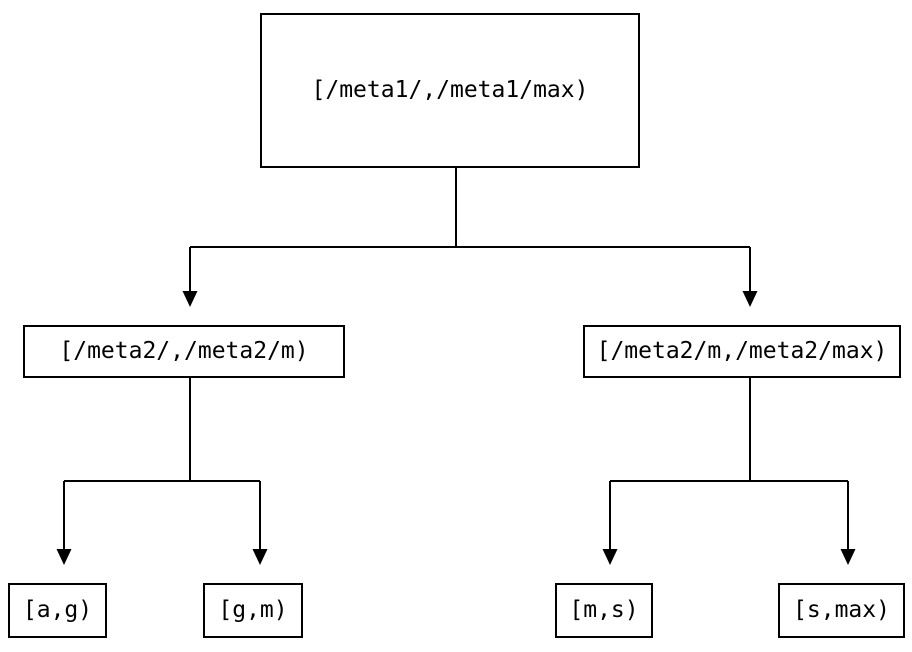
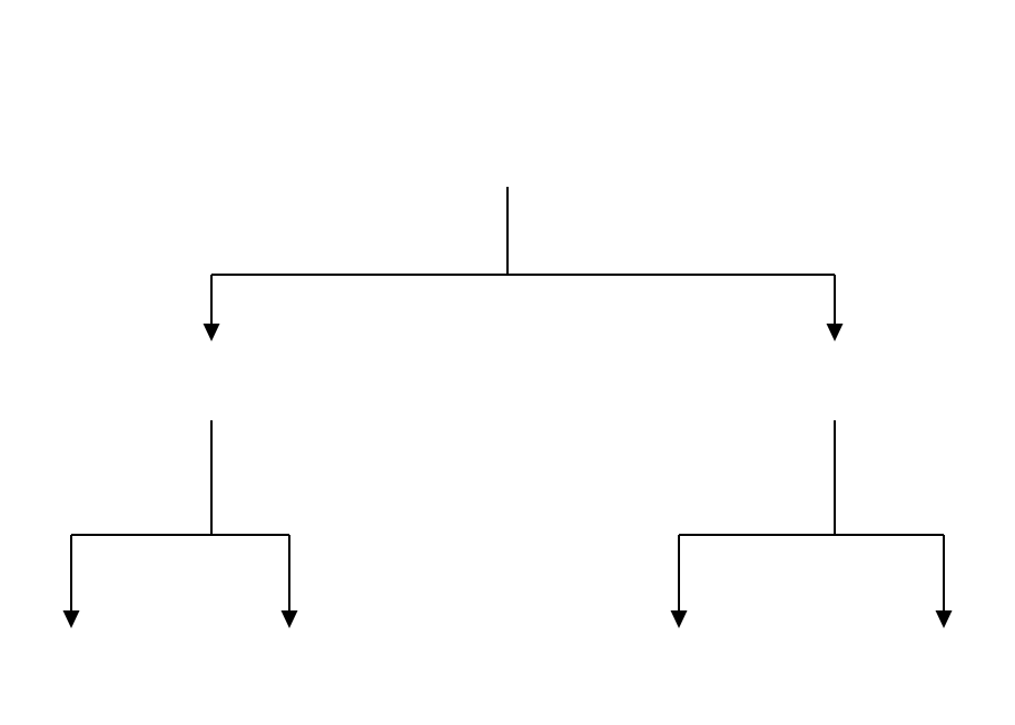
- [/meta1/,/meta1/max)
- [/meta2/,/meta2/m)
- [/meta2/m,/meta2/max)
- [a,g)
- [g,m)
- [m,s)
- [s,max)
